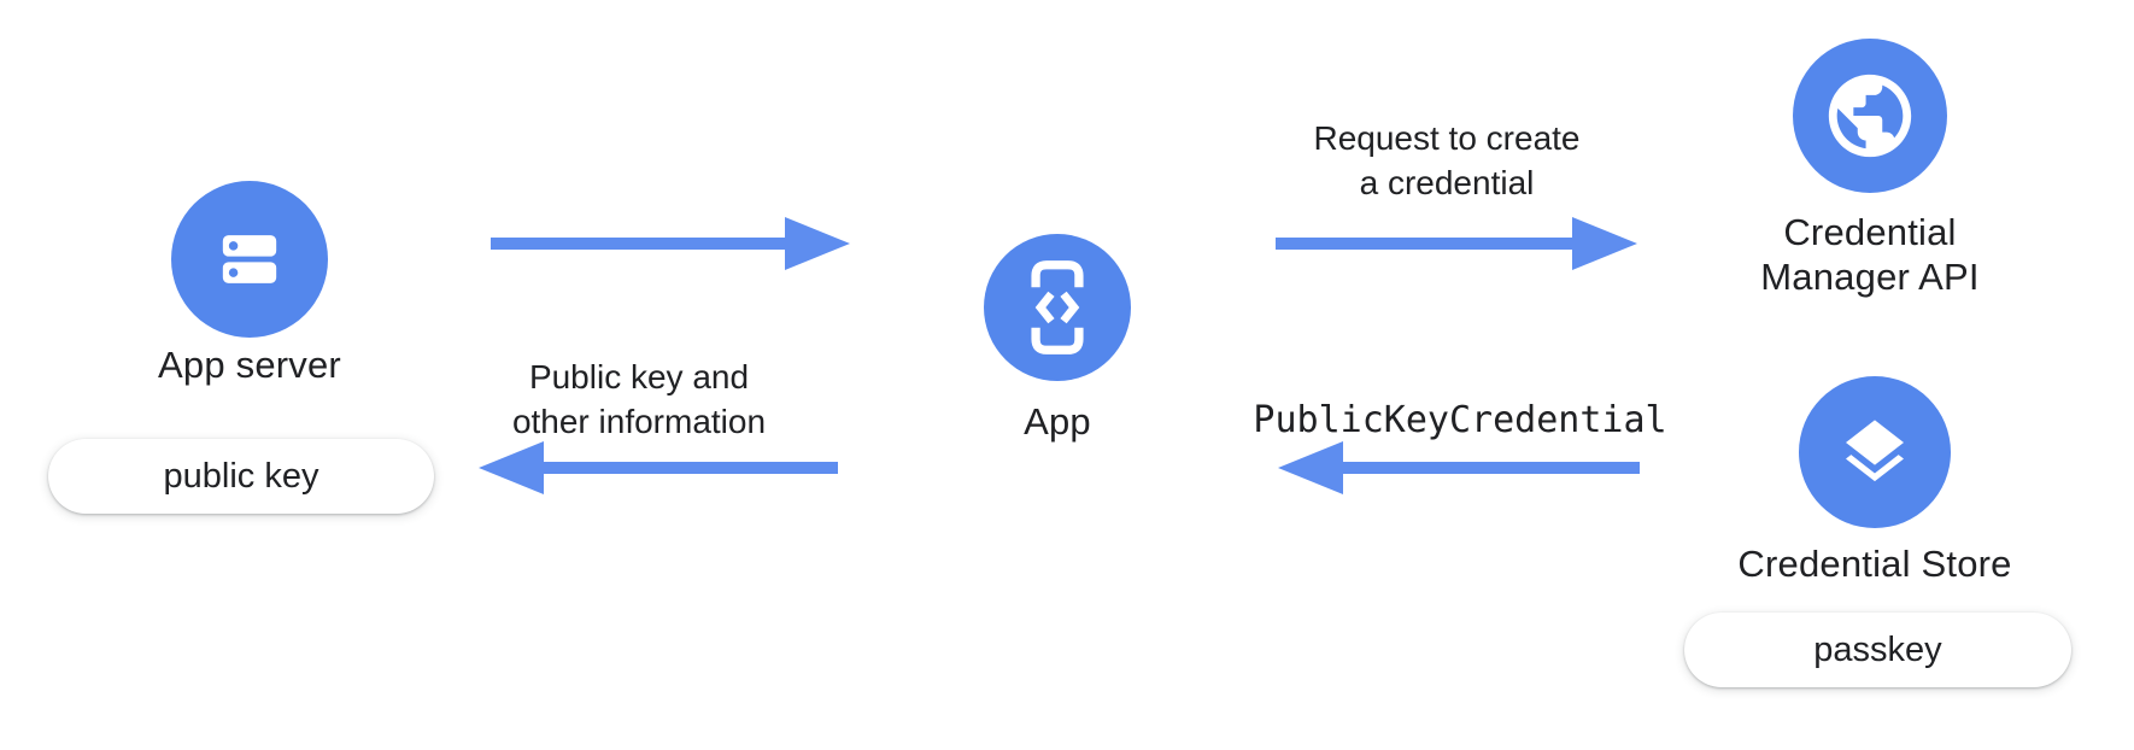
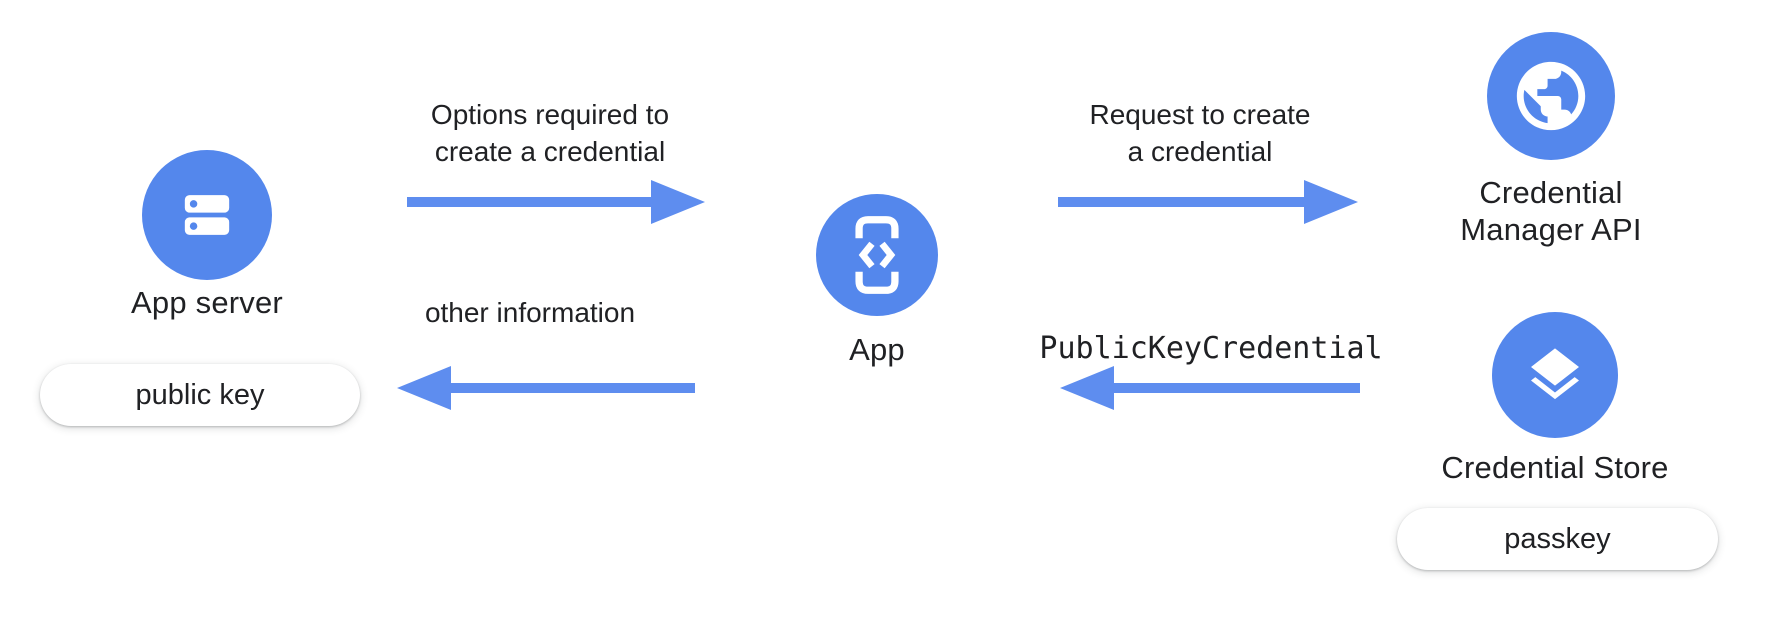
  App server
  public key
+ Options required to
+ create a credential
  App
  Request to create
  a credential
  Credential
  Manager API
- Public key and
  other information
  PublicKeyCredential
  Credential Store
  passkey
